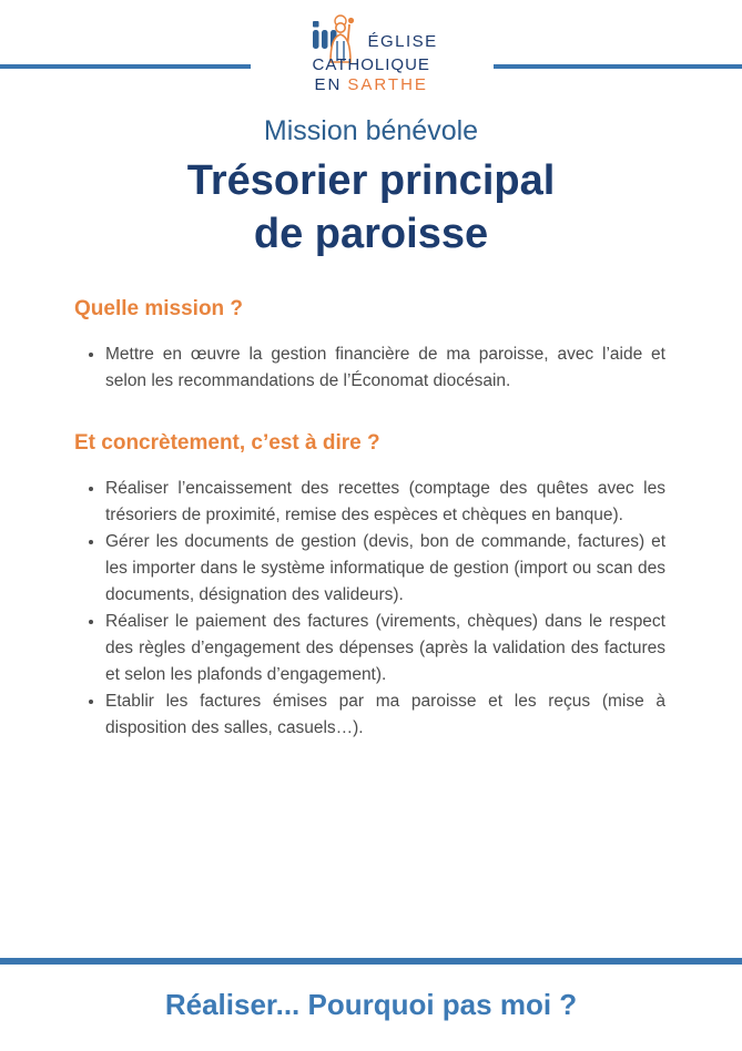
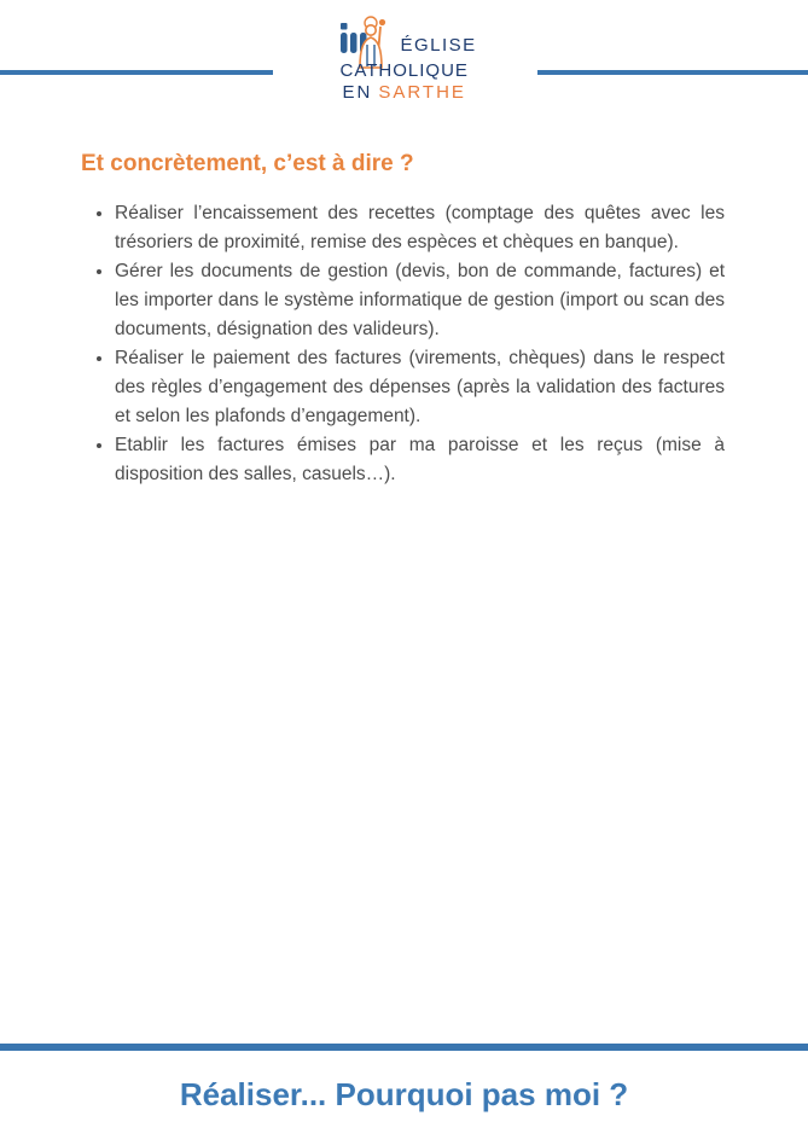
  ÉGLISE
  CATHOLIQUE
  EN SARTHE
- Mission bénévole
- Trésorier principal
- de paroisse
- Quelle mission ?
- Mettre en œuvre la gestion financière de ma paroisse, avec l’aide et selon les recommandations de l’Économat diocésain.
  Et concrètement, c’est à dire ?
  Réaliser l’encaissement des recettes (comptage des quêtes avec les trésoriers de proximité, remise des espèces et chèques en banque).
  Gérer les documents de gestion (devis, bon de commande, factures) et les importer dans le système informatique de gestion (import ou scan des documents, désignation des valideurs).
  Réaliser le paiement des factures (virements, chèques) dans le respect des règles d’engagement des dépenses (après la validation des factures et selon les plafonds d’engagement).
  Etablir les factures émises par ma paroisse et les reçus (mise à disposition des salles, casuels…).
  Réaliser... Pourquoi pas moi ?
